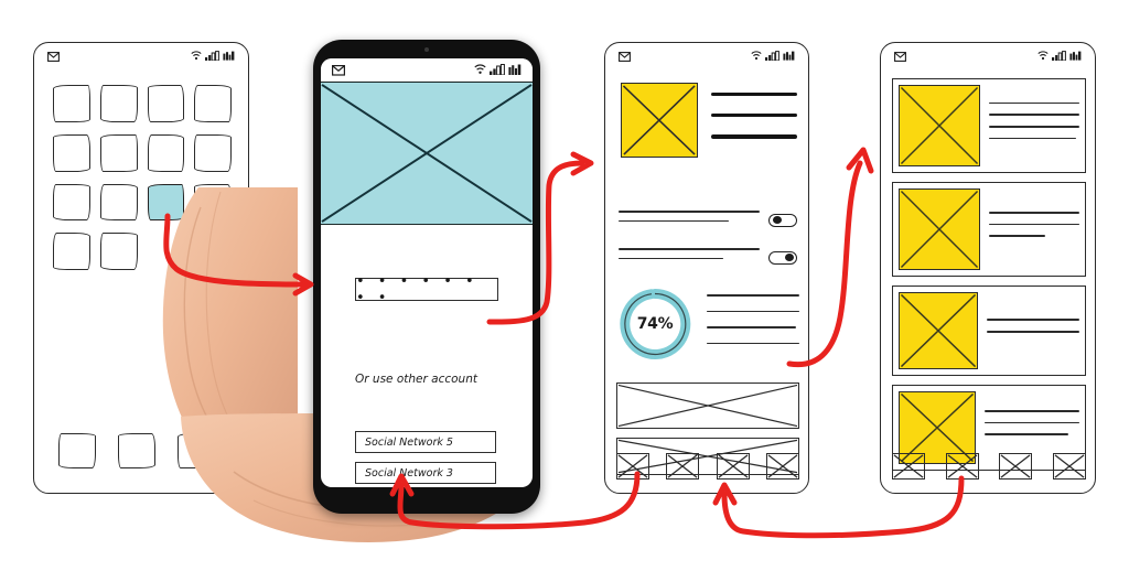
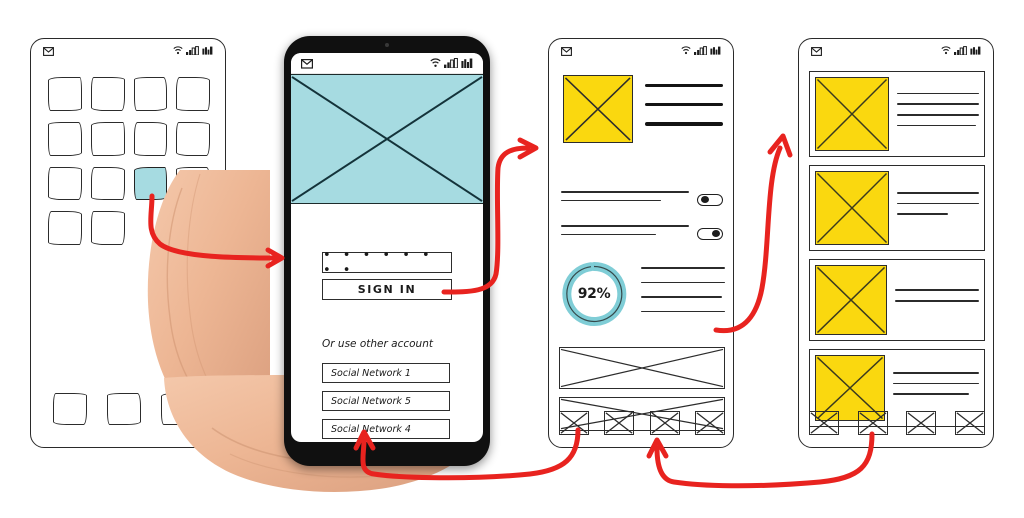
- 74%
+ 92%
  • • • • • • • •
+ SIGN IN
  Or use other account
+ Social Network 1
  Social Network 5
- Social Network 3
+ Social Network 4
